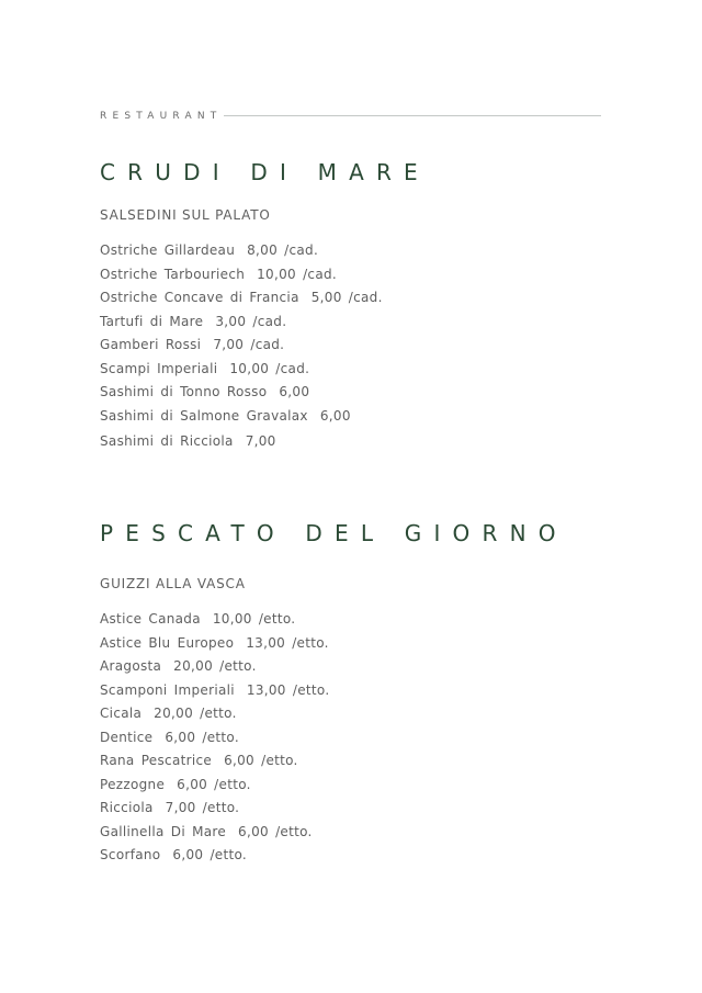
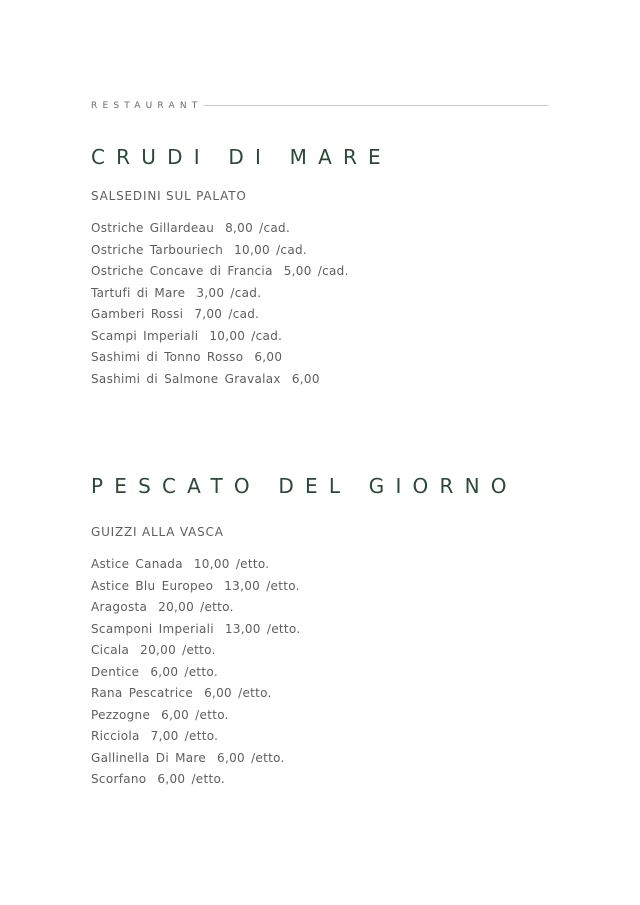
  RESTAURANT
  CRUDI DI MARE
  SALSEDINI SUL PALATO
  Ostriche Gillardeau 8,00 /cad.
  Ostriche Tarbouriech 10,00 /cad.
  Ostriche Concave di Francia 5,00 /cad.
  Tartufi di Mare 3,00 /cad.
  Gamberi Rossi 7,00 /cad.
  Scampi Imperiali 10,00 /cad.
  Sashimi di Tonno Rosso 6,00
  Sashimi di Salmone Gravalax 6,00
- Sashimi di Ricciola 7,00
  PESCATO DEL GIORNO
  GUIZZI ALLA VASCA
  Astice Canada 10,00 /etto.
  Astice Blu Europeo 13,00 /etto.
  Aragosta 20,00 /etto.
  Scamponi Imperiali 13,00 /etto.
  Cicala 20,00 /etto.
  Dentice 6,00 /etto.
  Rana Pescatrice 6,00 /etto.
  Pezzogne 6,00 /etto.
  Ricciola 7,00 /etto.
  Gallinella Di Mare 6,00 /etto.
  Scorfano 6,00 /etto.
